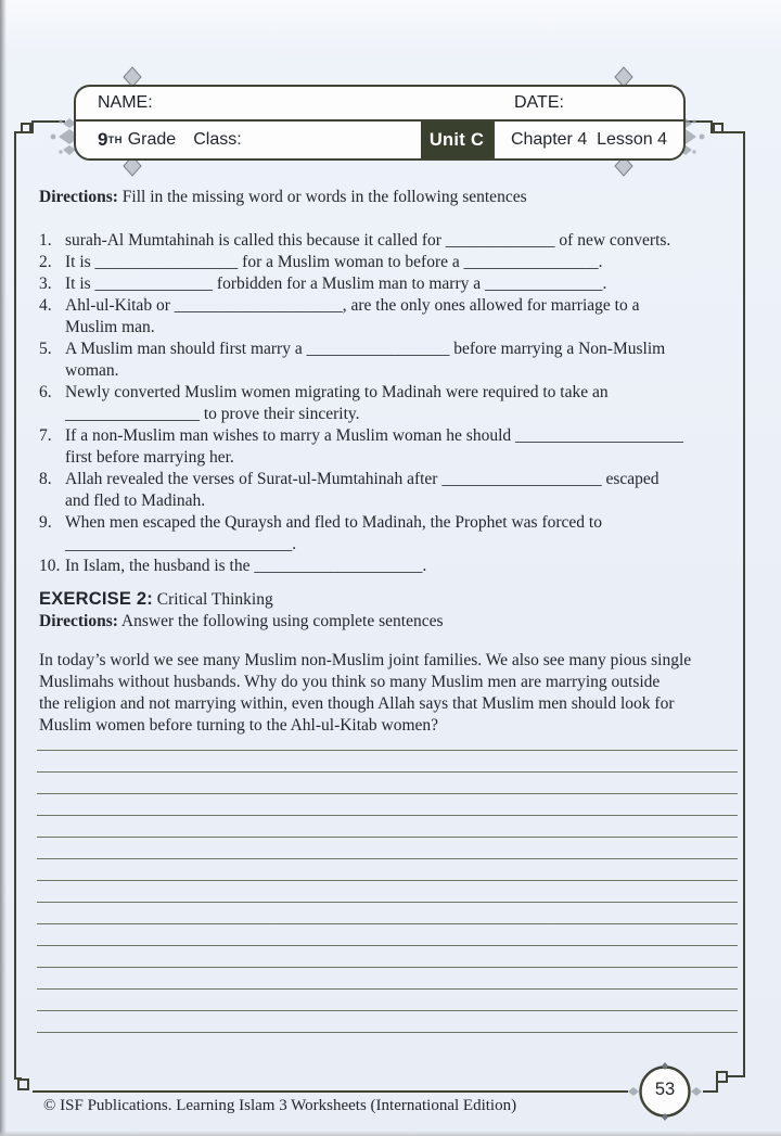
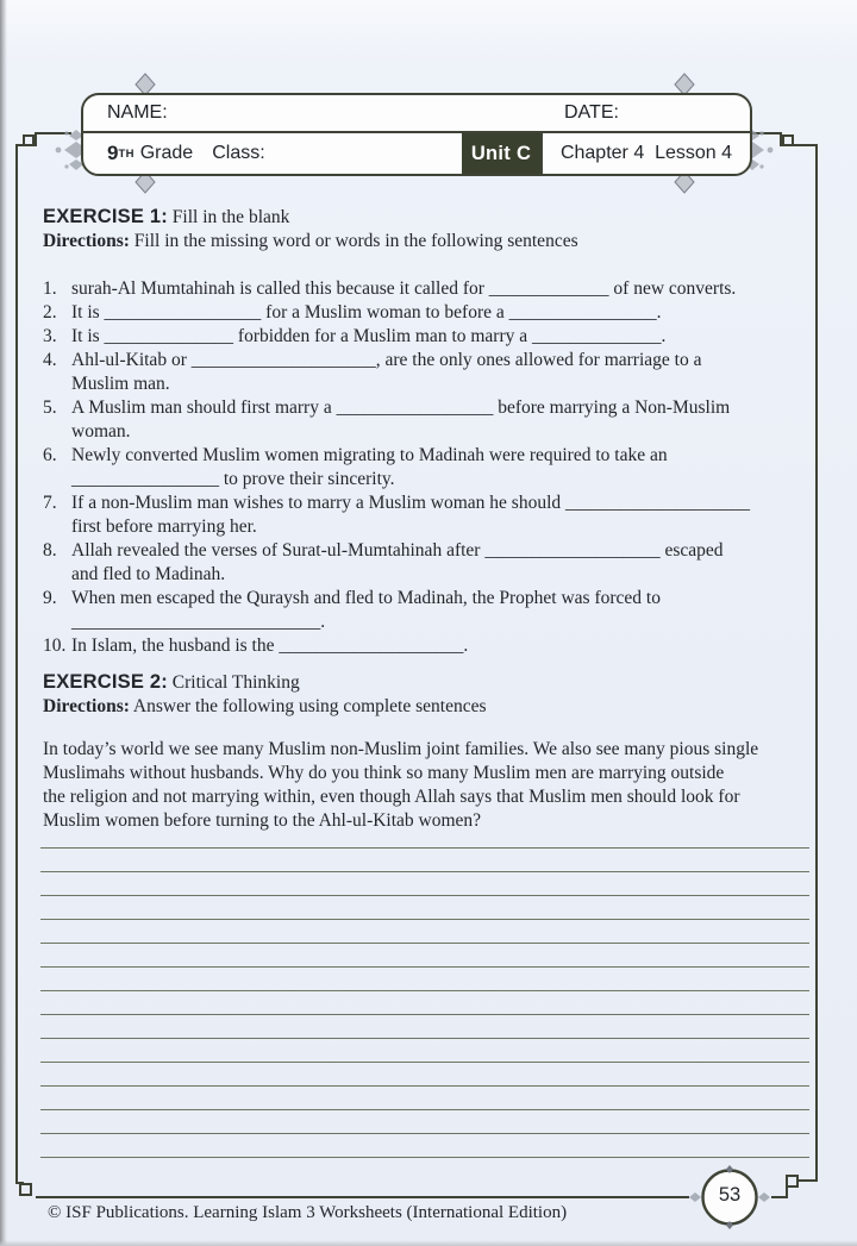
  NAME:
  DATE:
  9
  TH
  Grade
  Class:
  Unit C
  Chapter 4 Lesson 4
+ EXERCISE 1: Fill in the blank
  Directions: Fill in the missing word or words in the following sentences
  1.
  surah-Al Mumtahinah is called this because it called for _____________ of new converts.
  2.
  It is _________________ for a Muslim woman to before a ________________.
  3.
  It is ______________ forbidden for a Muslim man to marry a ______________.
  4.
  Ahl-ul-Kitab or ____________________, are the only ones allowed for marriage to a
  Muslim man.
  5.
  A Muslim man should first marry a _________________ before marrying a Non-Muslim
  woman.
  6.
  Newly converted Muslim women migrating to Madinah were required to take an
  ________________ to prove their sincerity.
  7.
  If a non-Muslim man wishes to marry a Muslim woman he should ____________________
  first before marrying her.
  8.
  Allah revealed the verses of Surat-ul-Mumtahinah after ___________________ escaped
  and fled to Madinah.
  9.
  When men escaped the Quraysh and fled to Madinah, the Prophet was forced to
  ___________________________.
  10.
  In Islam, the husband is the ____________________.
  EXERCISE 2: Critical Thinking
  Directions: Answer the following using complete sentences
  In today’s world we see many Muslim non-Muslim joint families. We also see many pious single
  Muslimahs without husbands. Why do you think so many Muslim men are marrying outside
  the religion and not marrying within, even though Allah says that Muslim men should look for
  Muslim women before turning to the Ahl-ul-Kitab women?
  53
  © ISF Publications. Learning Islam 3 Worksheets (International Edition)
